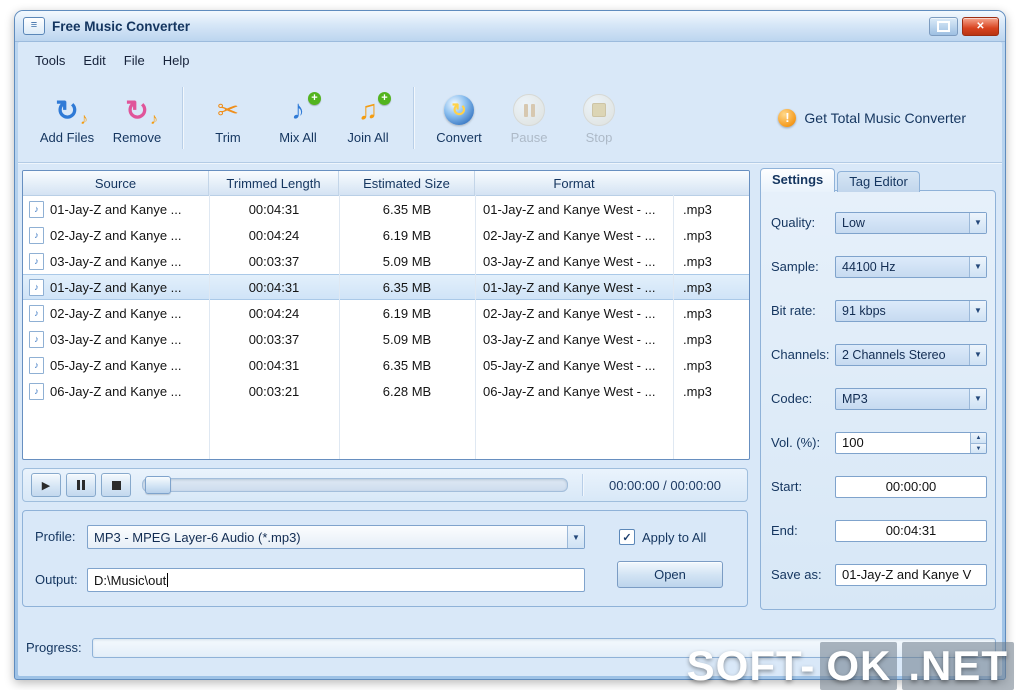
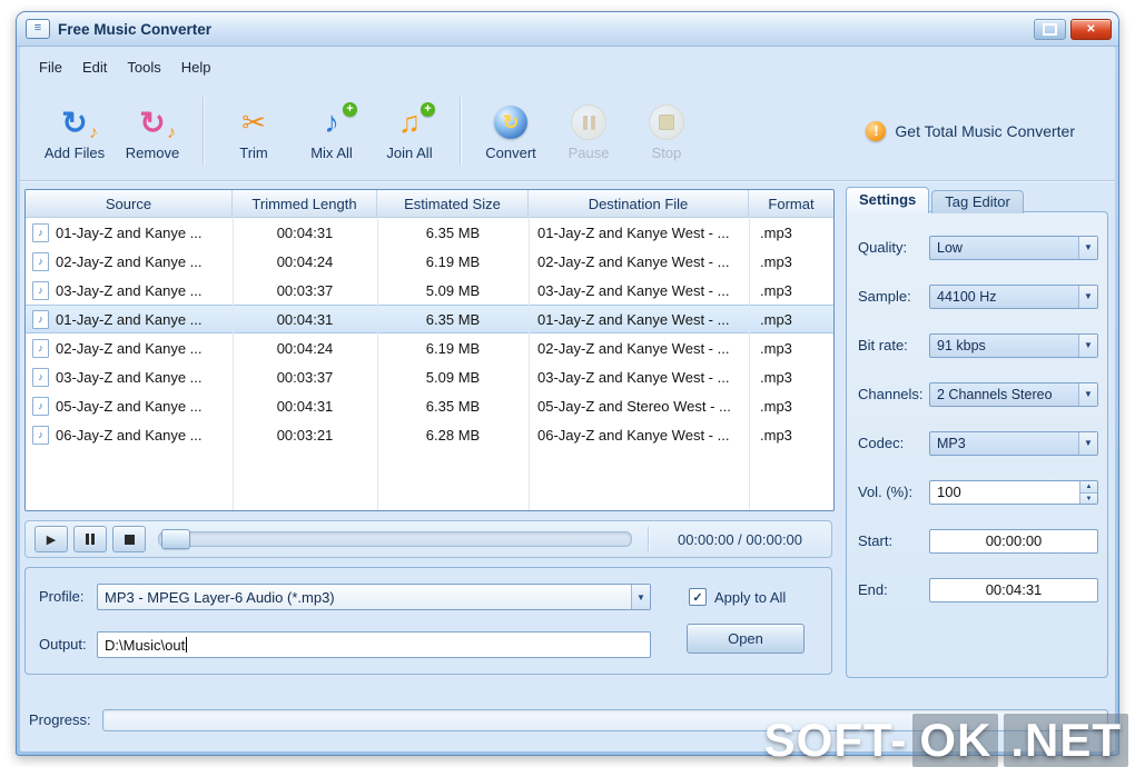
  Free Music Converter
  ✕
- Tools
+ File
  Edit
- File
+ Tools
  Help
  Add Files
  Remove
  Trim
  Mix All
  Join All
  Convert
  Pause
  Stop
  !
  Get Total Music Converter
  Source
  Trimmed Length
  Estimated Size
+ Destination File
  Format
  ♪
  01-Jay-Z and Kanye ...
  00:04:31
  6.35 MB
  01-Jay-Z and Kanye West - ...
  .mp3
  ♪
  02-Jay-Z and Kanye ...
  00:04:24
  6.19 MB
  02-Jay-Z and Kanye West - ...
  .mp3
  ♪
  03-Jay-Z and Kanye ...
  00:03:37
  5.09 MB
  03-Jay-Z and Kanye West - ...
  .mp3
  ♪
  01-Jay-Z and Kanye ...
  00:04:31
  6.35 MB
  01-Jay-Z and Kanye West - ...
  .mp3
  ♪
  02-Jay-Z and Kanye ...
  00:04:24
  6.19 MB
  02-Jay-Z and Kanye West - ...
  .mp3
  ♪
  03-Jay-Z and Kanye ...
  00:03:37
  5.09 MB
  03-Jay-Z and Kanye West - ...
  .mp3
  ♪
  05-Jay-Z and Kanye ...
  00:04:31
  6.35 MB
- 05-Jay-Z and Kanye West - ...
+ 05-Jay-Z and Stereo West - ...
  .mp3
  ♪
  06-Jay-Z and Kanye ...
  00:03:21
  6.28 MB
  06-Jay-Z and Kanye West - ...
  .mp3
  00:00:00 / 00:00:00
  Profile:
  MP3 - MPEG Layer-6 Audio (*.mp3)
  ▼
  Apply to All
  Output:
  D:\Music\out
  Open
  Settings
  Tag Editor
  Quality:
  Low
  ▼
  Sample:
  44100 Hz
  ▼
  Bit rate:
  91 kbps
  ▼
  Channels:
  2 Channels Stereo
  ▼
  Codec:
  MP3
  ▼
  Vol. (%):
  100
  Start:
  00:00:00
  End:
  00:04:31
- Save as:
- 01-Jay-Z and Kanye V
  Progress:
  SOFT-
  OK
  .NET
